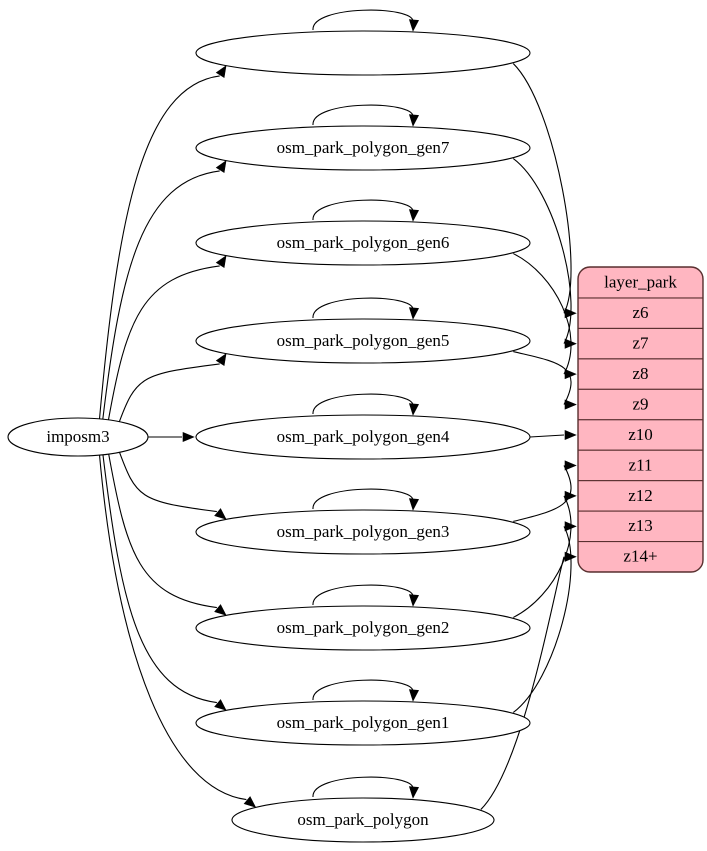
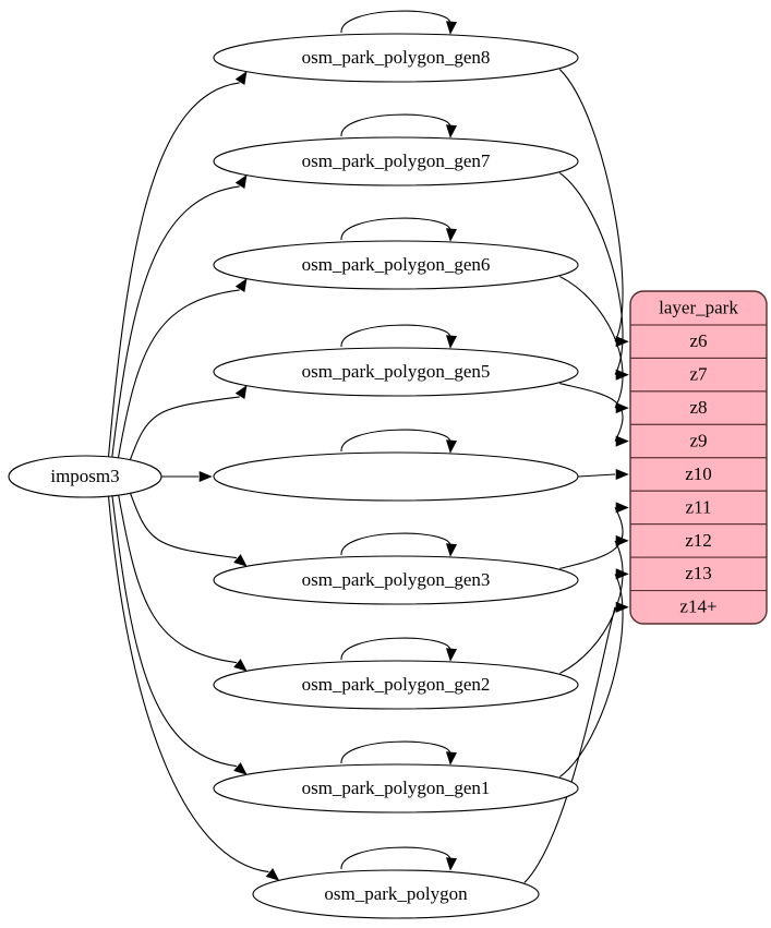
  imposm3
+ osm_park_polygon_gen8
  osm_park_polygon_gen7
  osm_park_polygon_gen6
  osm_park_polygon_gen5
- osm_park_polygon_gen4
  osm_park_polygon_gen3
  osm_park_polygon_gen2
  osm_park_polygon_gen1
  osm_park_polygon
  layer_park
  z6
  z7
  z8
  z9
  z10
  z11
  z12
  z13
  z14+
